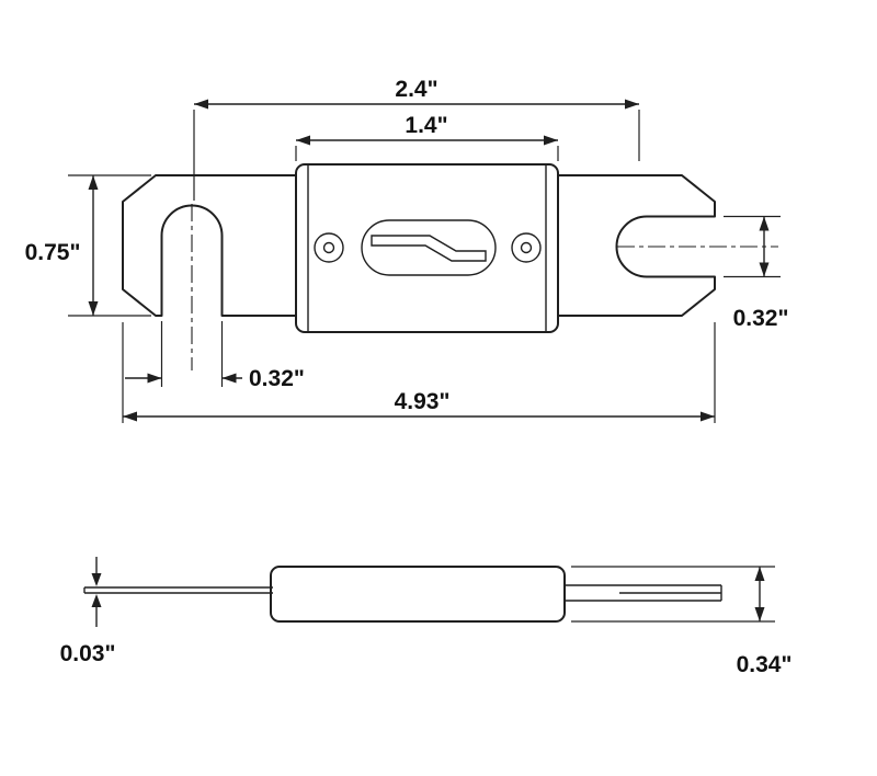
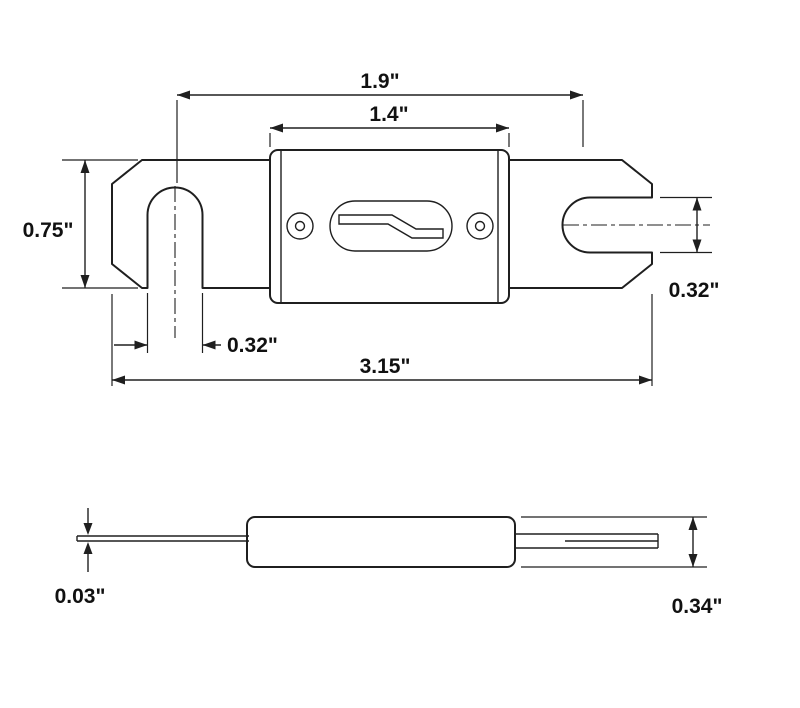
- 2.4"
+ 1.9"
  1.4"
  0.75"
  0.32"
  0.32"
- 4.93"
+ 3.15"
  0.03"
  0.34"
